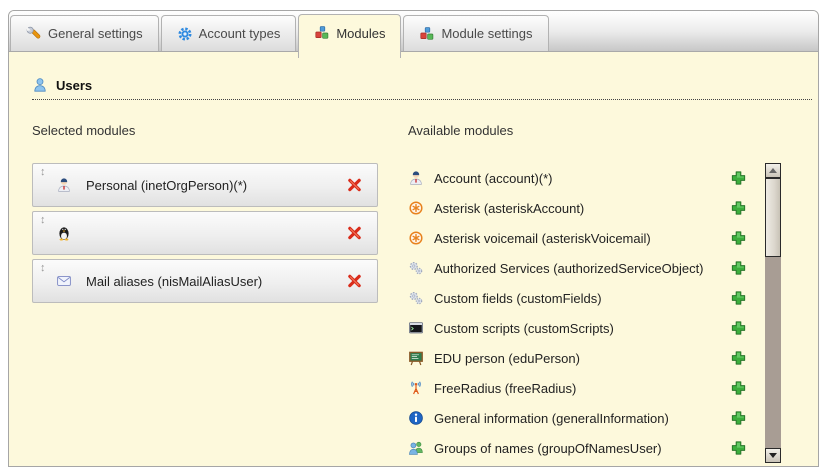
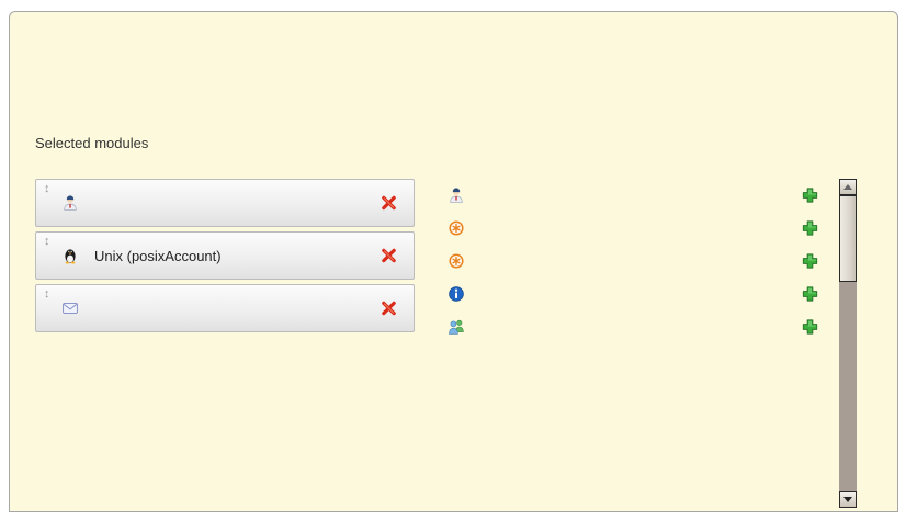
- General settings
- Account types
- Modules
- Module settings
- Users
  Selected modules
- Available modules
  ↕
- Personal (inetOrgPerson)(*)
  ↕
+ Unix (posixAccount)
  ↕
- Mail aliases (nisMailAliasUser)
- Account (account)(*)
- Asterisk (asteriskAccount)
- Asterisk voicemail (asteriskVoicemail)
- Authorized Services (authorizedServiceObject)
- Custom fields (customFields)
- Custom scripts (customScripts)
- EDU person (eduPerson)
- FreeRadius (freeRadius)
- General information (generalInformation)
- Groups of names (groupOfNamesUser)
